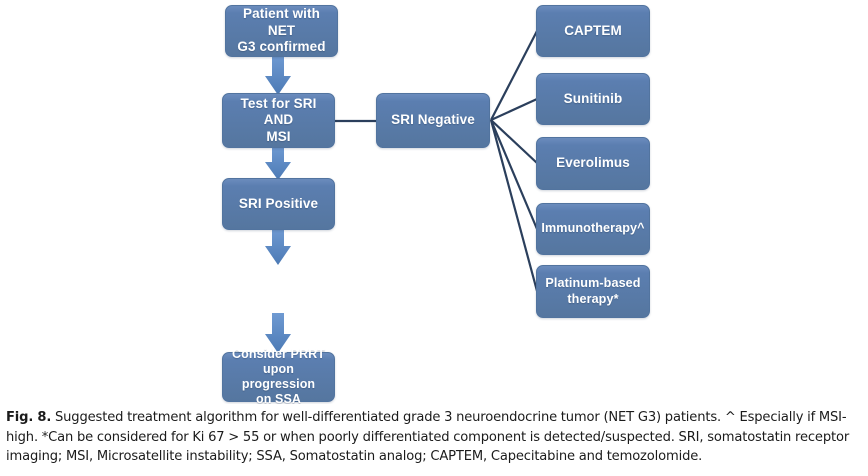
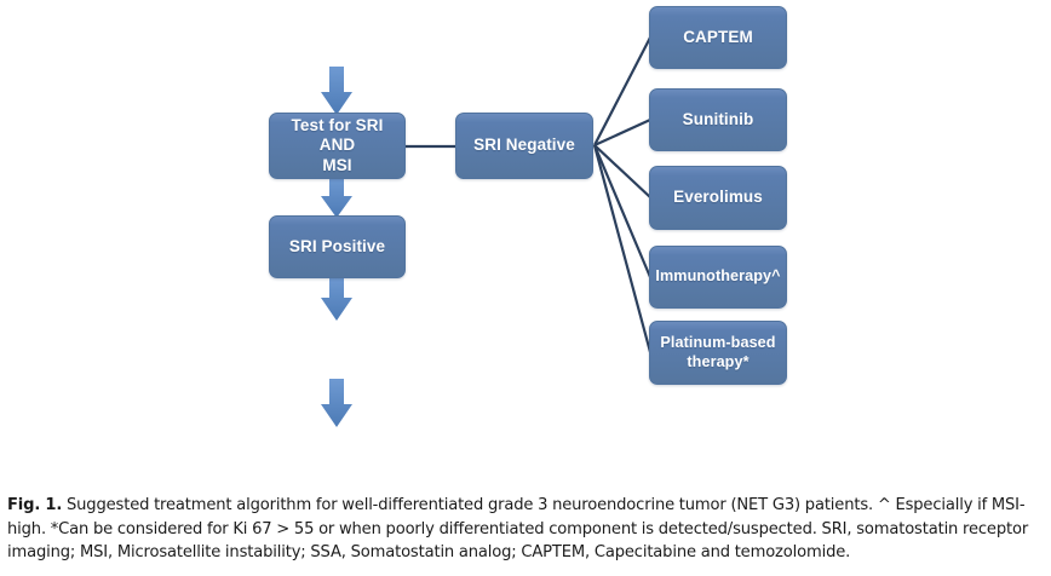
- Patient with NET
- G3 confirmed
  Test for SRI AND
  MSI
  SRI Positive
- Consider PRRT
- upon progression
- on SSA
  SRI Negative
  CAPTEM
  Sunitinib
  Everolimus
  Immunotherapy^
  Platinum-based
  therapy*
- Fig. 8. Suggested treatment algorithm for well-differentiated grade 3 neuroendocrine tumor (NET G3) patients. ^ Especially if MSI-high. *Can be considered for Ki 67 > 55 or when poorly differentiated component is detected/suspected. SRI, somatostatin receptor imaging; MSI, Microsatellite instability; SSA, Somatostatin analog; CAPTEM, Capecitabine and temozolomide.
+ Fig. 1. Suggested treatment algorithm for well-differentiated grade 3 neuroendocrine tumor (NET G3) patients. ^ Especially if MSI-high. *Can be considered for Ki 67 > 55 or when poorly differentiated component is detected/suspected. SRI, somatostatin receptor imaging; MSI, Microsatellite instability; SSA, Somatostatin analog; CAPTEM, Capecitabine and temozolomide.
